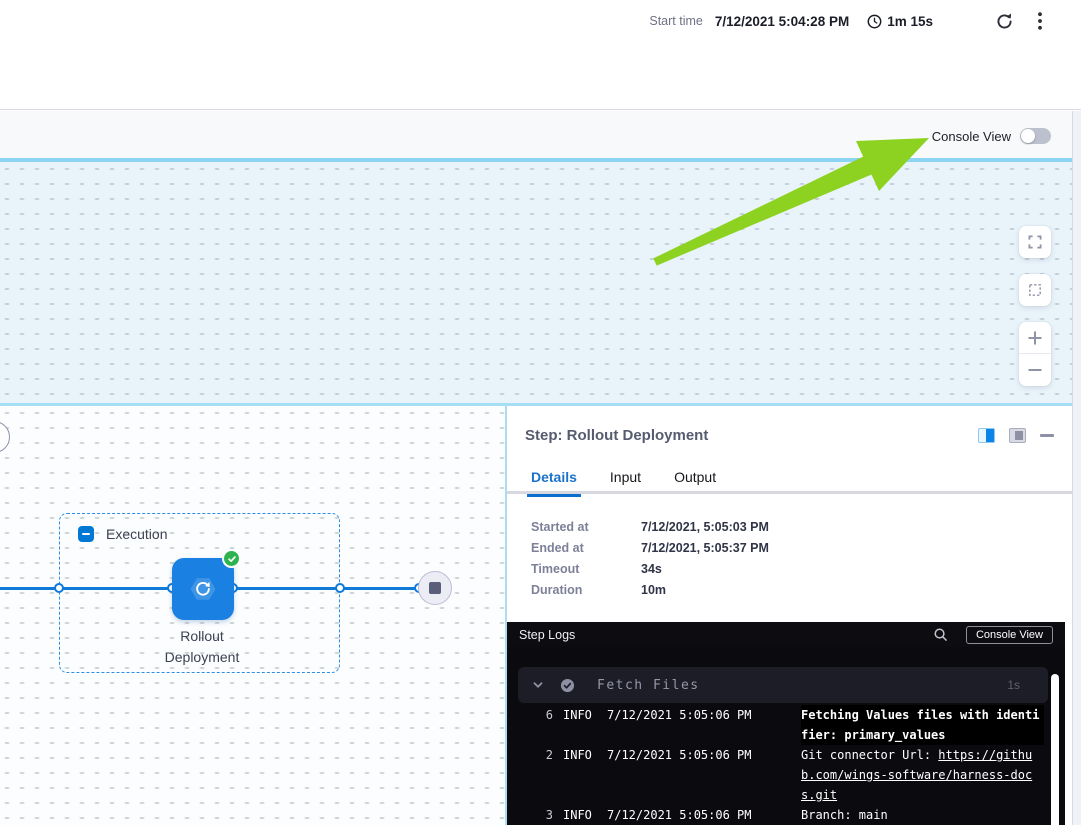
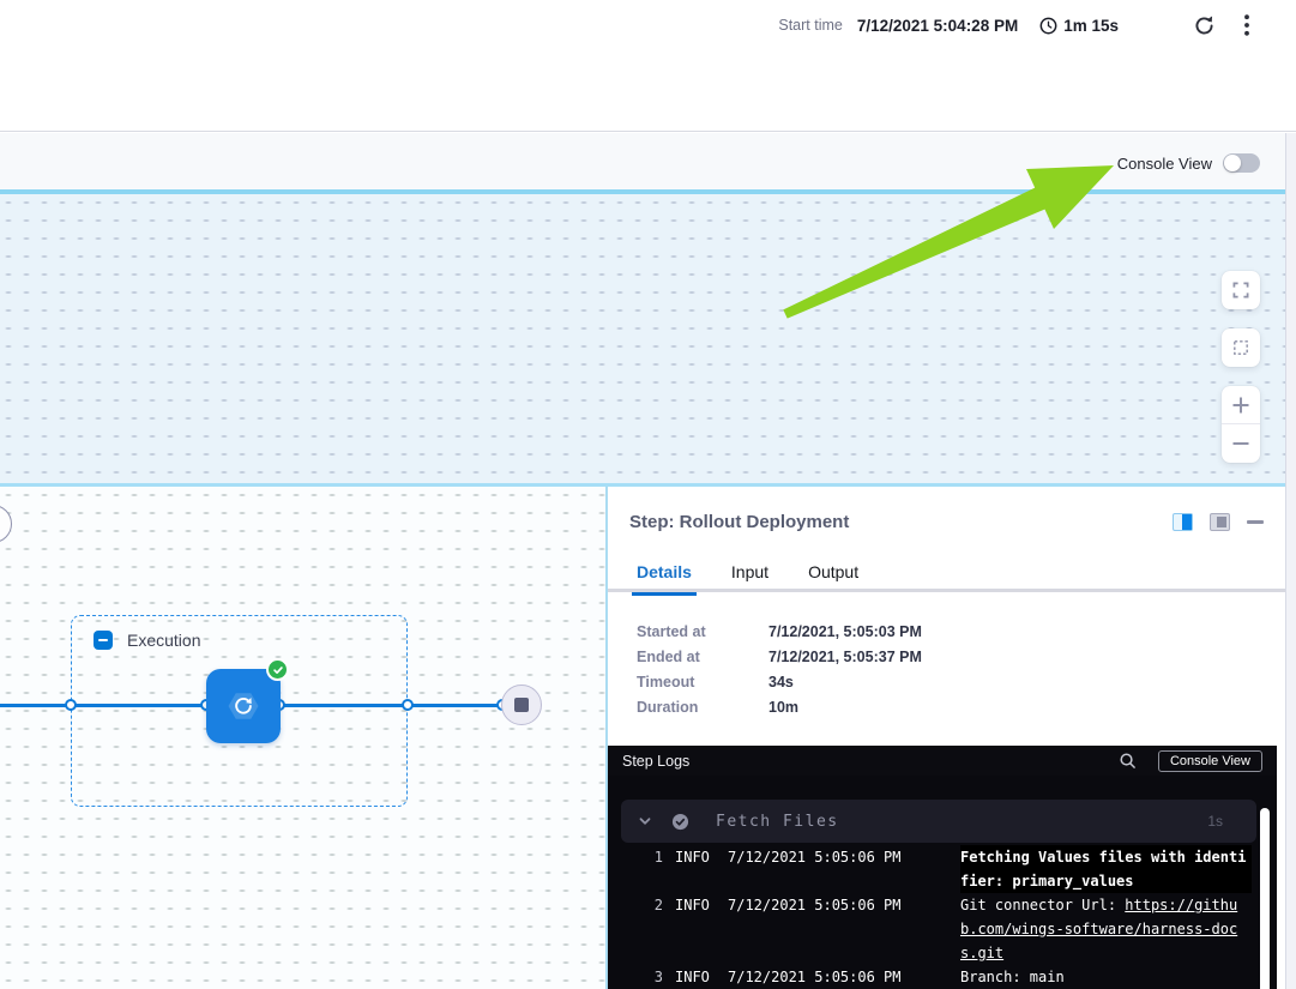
  Start time
  7/12/2021 5:04:28 PM
  1m 15s
  Console View
  Execution
- Rollout
- Deployment
  Step: Rollout Deployment
  Details
  Input
  Output
  Started at
  7/12/2021, 5:05:03 PM
  Ended at
  7/12/2021, 5:05:37 PM
  Timeout
  34s
  Duration
  10m
  Step Logs
  Console View
  Fetch Files
  1s
- 6
+ 1
  INFO
  7/12/2021 5:05:06 PM
  Fetching Values files with identifier: primary_values
  2
  INFO
  7/12/2021 5:05:06 PM
  Git connector Url: https://github.com/wings-software/harness-docs.git
  3
  INFO
  7/12/2021 5:05:06 PM
  Branch: main
